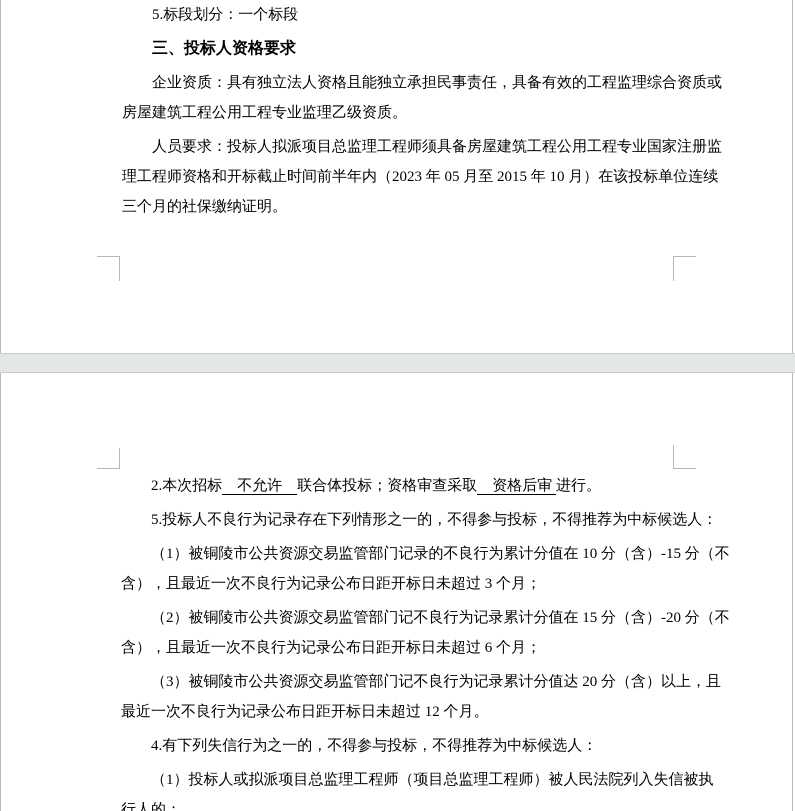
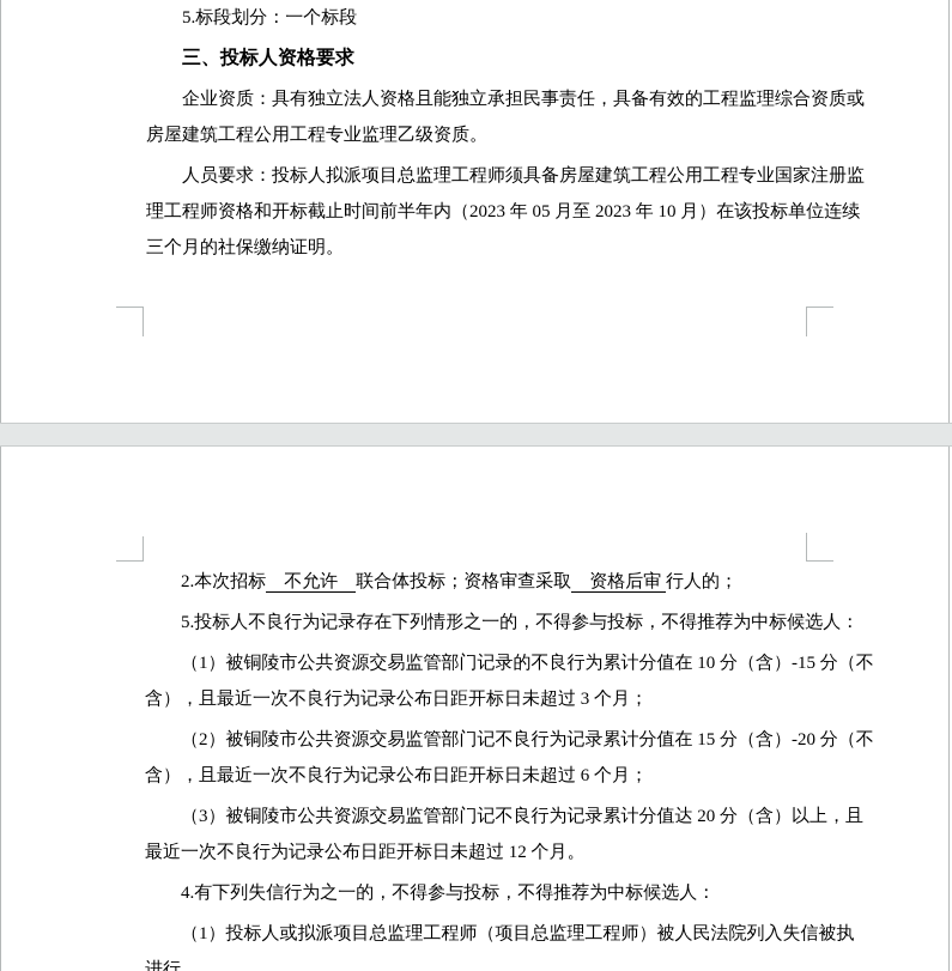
  5.标段划分：一个标段
  三、投标人资格要求
  企业资质：具有独立法人资格且能独立承担民事责任，具备有效的工程监理综合资质或
  房屋建筑工程公用工程专业监理乙级资质。
  人员要求：投标人拟派项目总监理工程师须具备房屋建筑工程公用工程专业国家注册监
- 理工程师资格和开标截止时间前半年内（2023 年 05 月至 2015 年 10 月）在该投标单位连续
+ 理工程师资格和开标截止时间前半年内（2023 年 05 月至 2023 年 10 月）在该投标单位连续
  三个月的社保缴纳证明。
- 2.本次招标 不允许 联合体投标；资格审查采取 资格后审 进行。
+ 2.本次招标 不允许 联合体投标；资格审查采取 资格后审 行人的；
  5.投标人不良行为记录存在下列情形之一的，不得参与投标，不得推荐为中标候选人：
  （1）被铜陵市公共资源交易监管部门记录的不良行为累计分值在 10 分（含）-15 分（不
  含），且最近一次不良行为记录公布日距开标日未超过 3 个月；
  （2）被铜陵市公共资源交易监管部门记不良行为记录累计分值在 15 分（含）-20 分（不
  含），且最近一次不良行为记录公布日距开标日未超过 6 个月；
  （3）被铜陵市公共资源交易监管部门记不良行为记录累计分值达 20 分（含）以上，且
  最近一次不良行为记录公布日距开标日未超过 12 个月。
  4.有下列失信行为之一的，不得参与投标，不得推荐为中标候选人：
  （1）投标人或拟派项目总监理工程师（项目总监理工程师）被人民法院列入失信被执
- 行人的；
+ 进行。
